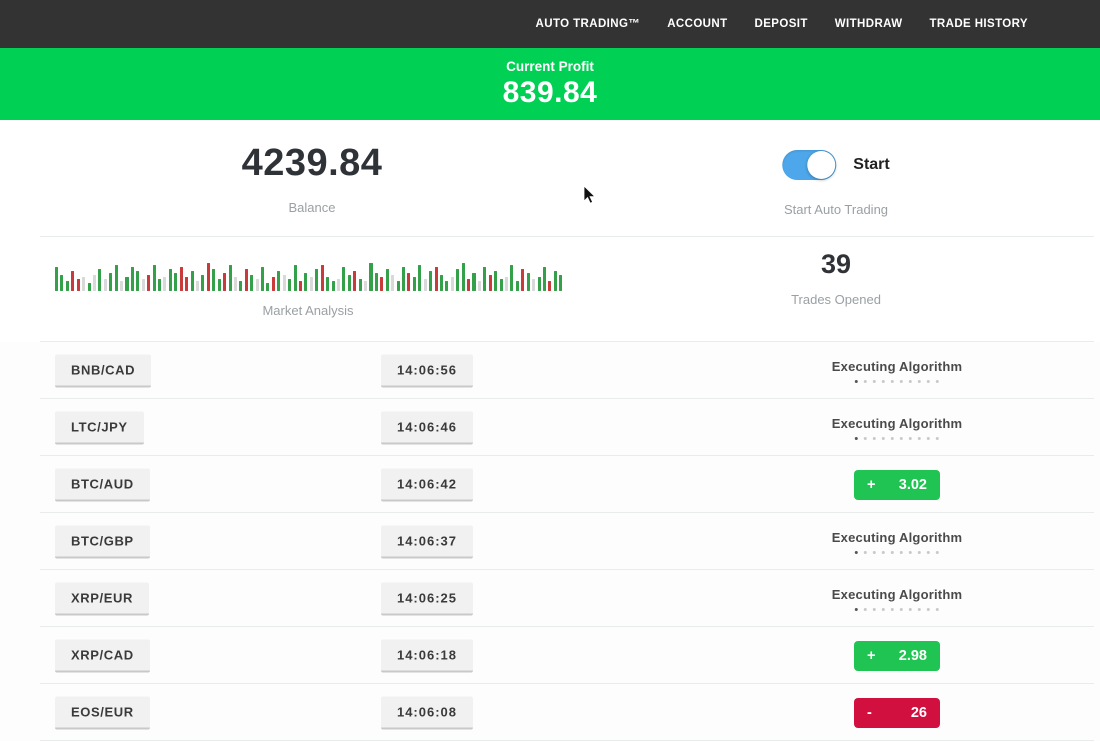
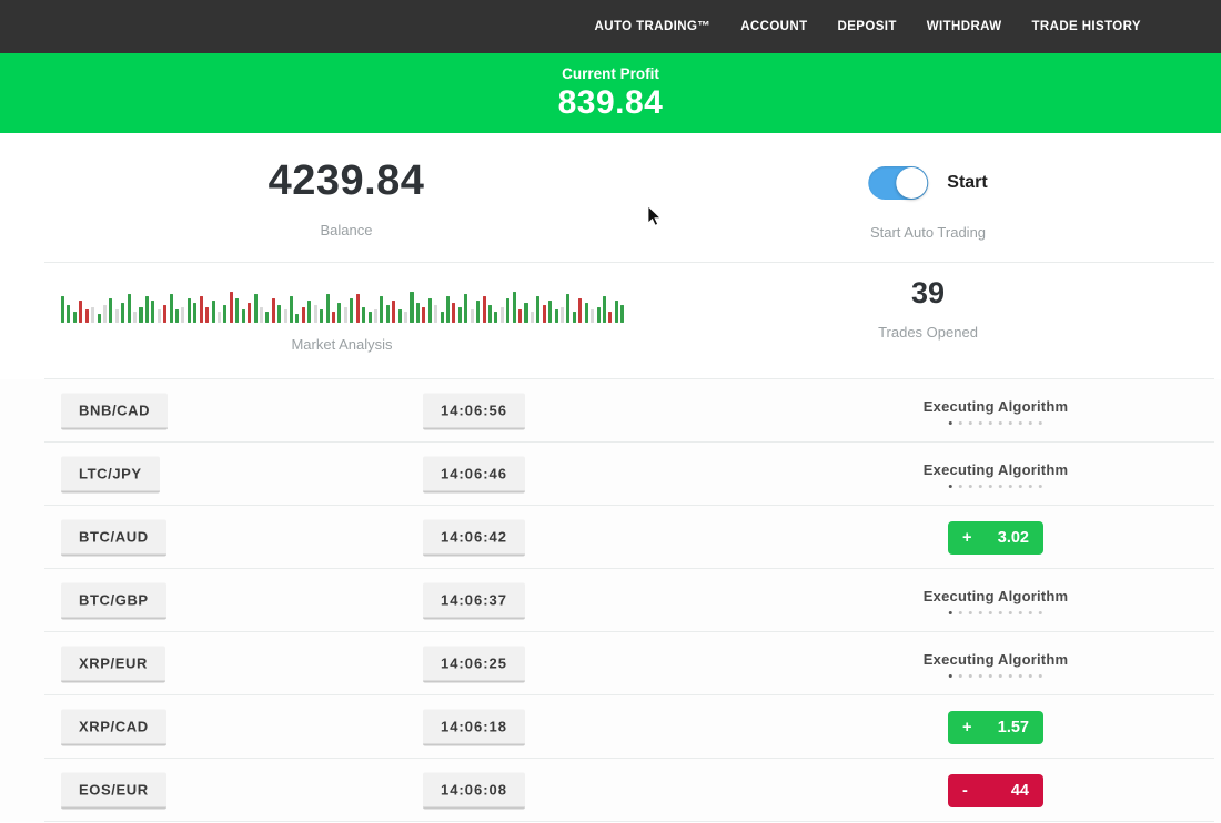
  AUTO TRADING™
  ACCOUNT
  DEPOSIT
  WITHDRAW
  TRADE HISTORY
  Current Profit
  839.84
  4239.84
  Balance
  Start
  Start Auto Trading
  Market Analysis
  39
  Trades Opened
  BNB/CAD
  14:06:56
  Executing Algorithm
  LTC/JPY
  14:06:46
  Executing Algorithm
  BTC/AUD
  14:06:42
  +
  3.02
  BTC/GBP
  14:06:37
  Executing Algorithm
  XRP/EUR
  14:06:25
  Executing Algorithm
  XRP/CAD
  14:06:18
  +
- 2.98
+ 1.57
  EOS/EUR
  14:06:08
  -
- 26
+ 44
